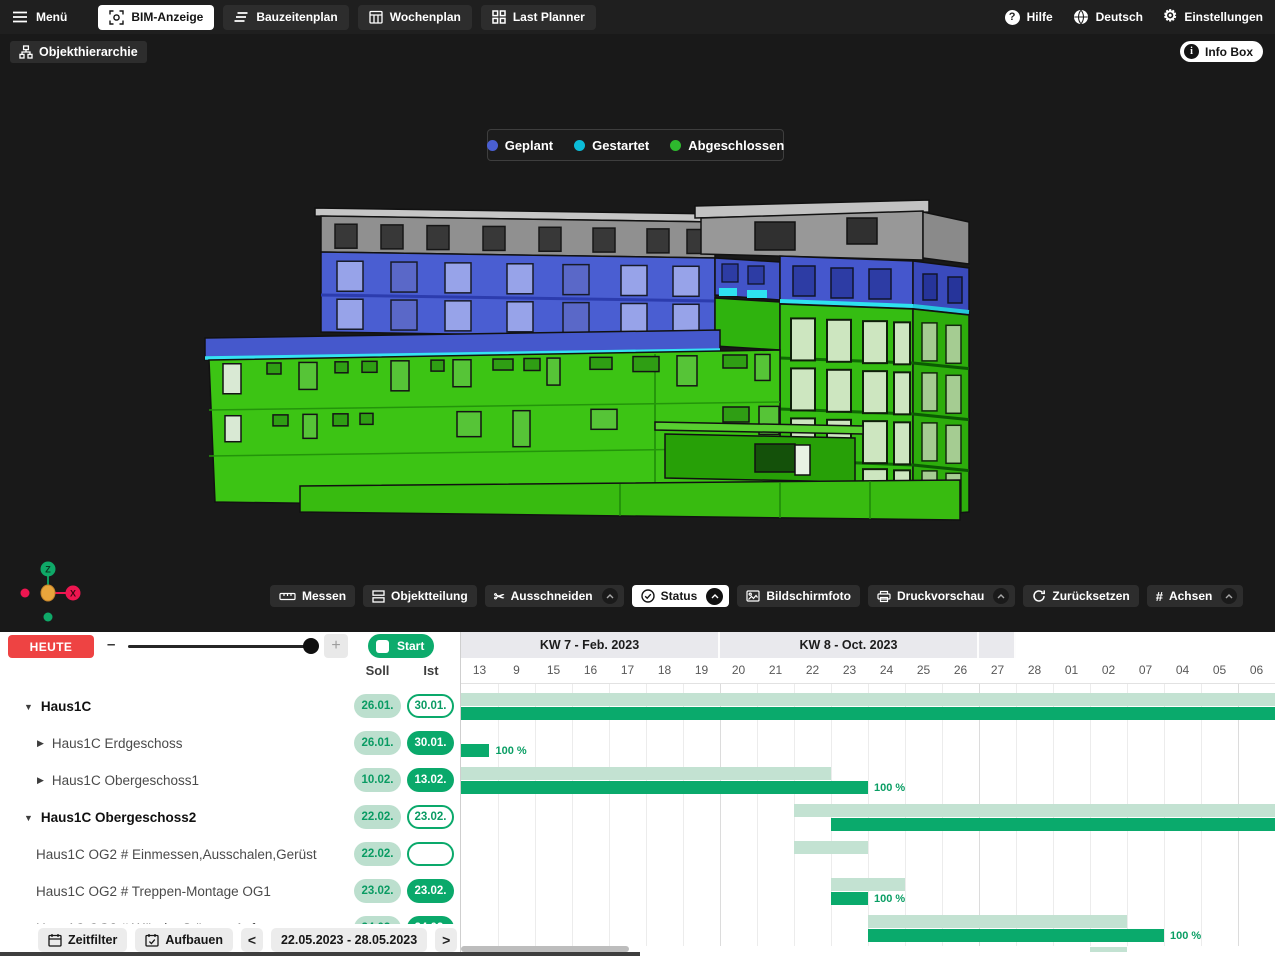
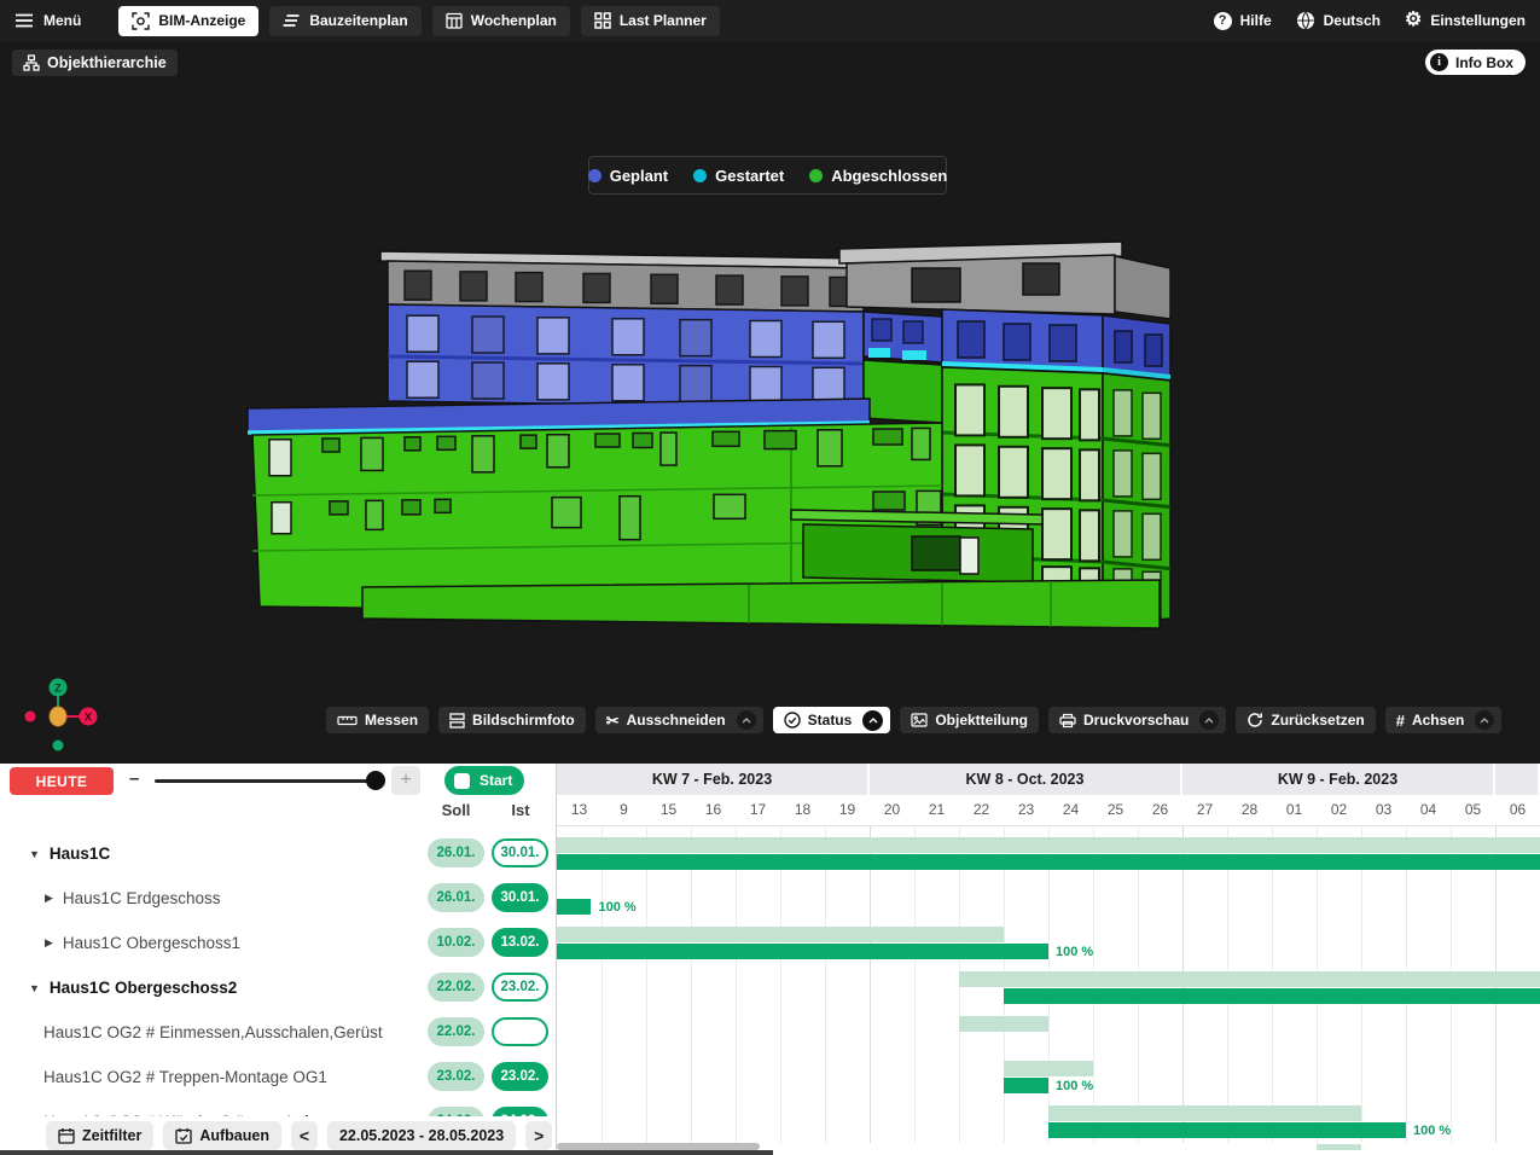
  Menü
  BIM-Anzeige
  Bauzeitenplan
  Wochenplan
  Last Planner
  ?
  Hilfe
  Deutsch
  ⚙
  Einstellungen
  Objekthierarchie
  i
  Info Box
  Geplant
  Gestartet
  Abgeschlossen
  Z
  X
  Messen
- Objektteilung
+ Bildschirmfoto
  ✂
  Ausschneiden
  Status
- Bildschirmfoto
+ Objektteilung
  Druckvorschau
  Zurücksetzen
  #
  Achsen
  HEUTE
  –
  +
  Start
  Soll
  Ist
  KW 7 - Feb. 2023
  KW 8 - Oct. 2023
+ KW 9 - Feb. 2023
  13
  9
  15
  16
  17
  18
  19
  20
  21
  22
  23
  24
  25
  26
  27
  28
  01
  02
- 07
+ 03
  04
  05
  06
  100 %
  100 %
  100 %
  100 %
  ▼
  Haus1C
  ▶
  Haus1C Erdgeschoss
  ▶
  Haus1C Obergeschoss1
  ▼
  Haus1C Obergeschoss2
  Haus1C OG2 # Einmessen,Ausschalen,Gerüst
  Haus1C OG2 # Treppen-Montage OG1
  26.01.
  30.01.
  26.01.
  30.01.
  10.02.
  13.02.
  22.02.
  23.02.
  22.02.
  23.02.
  23.02.
  Zeitfilter
  Aufbauen
  <
  22.05.2023 - 28.05.2023
  >
